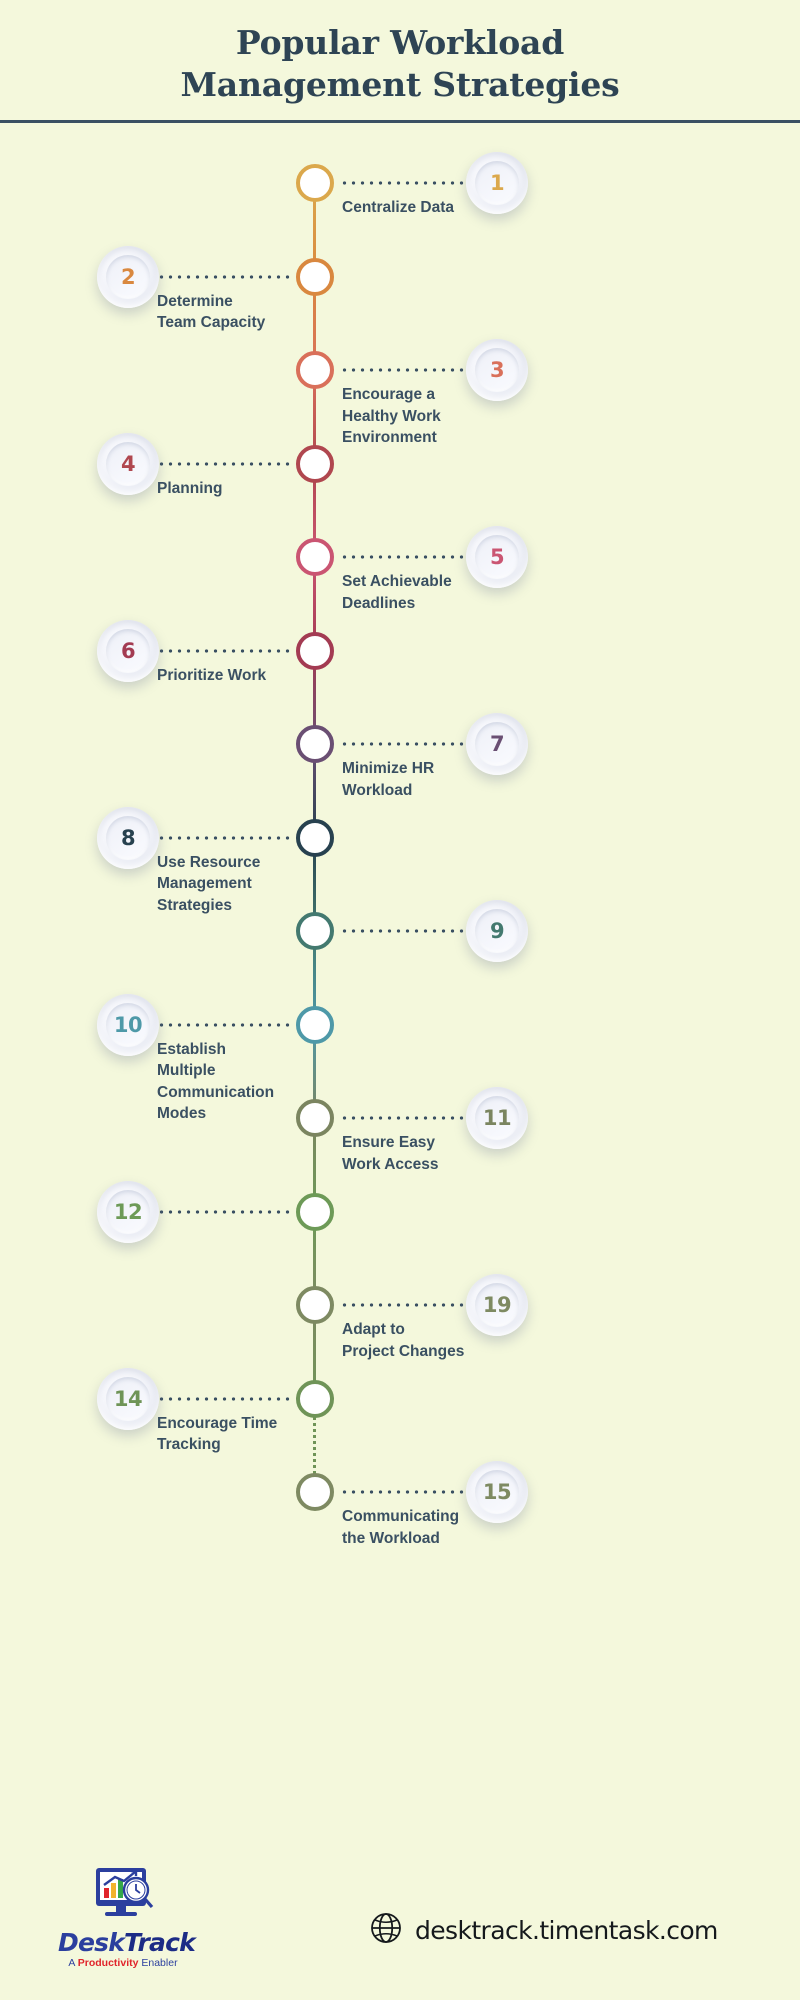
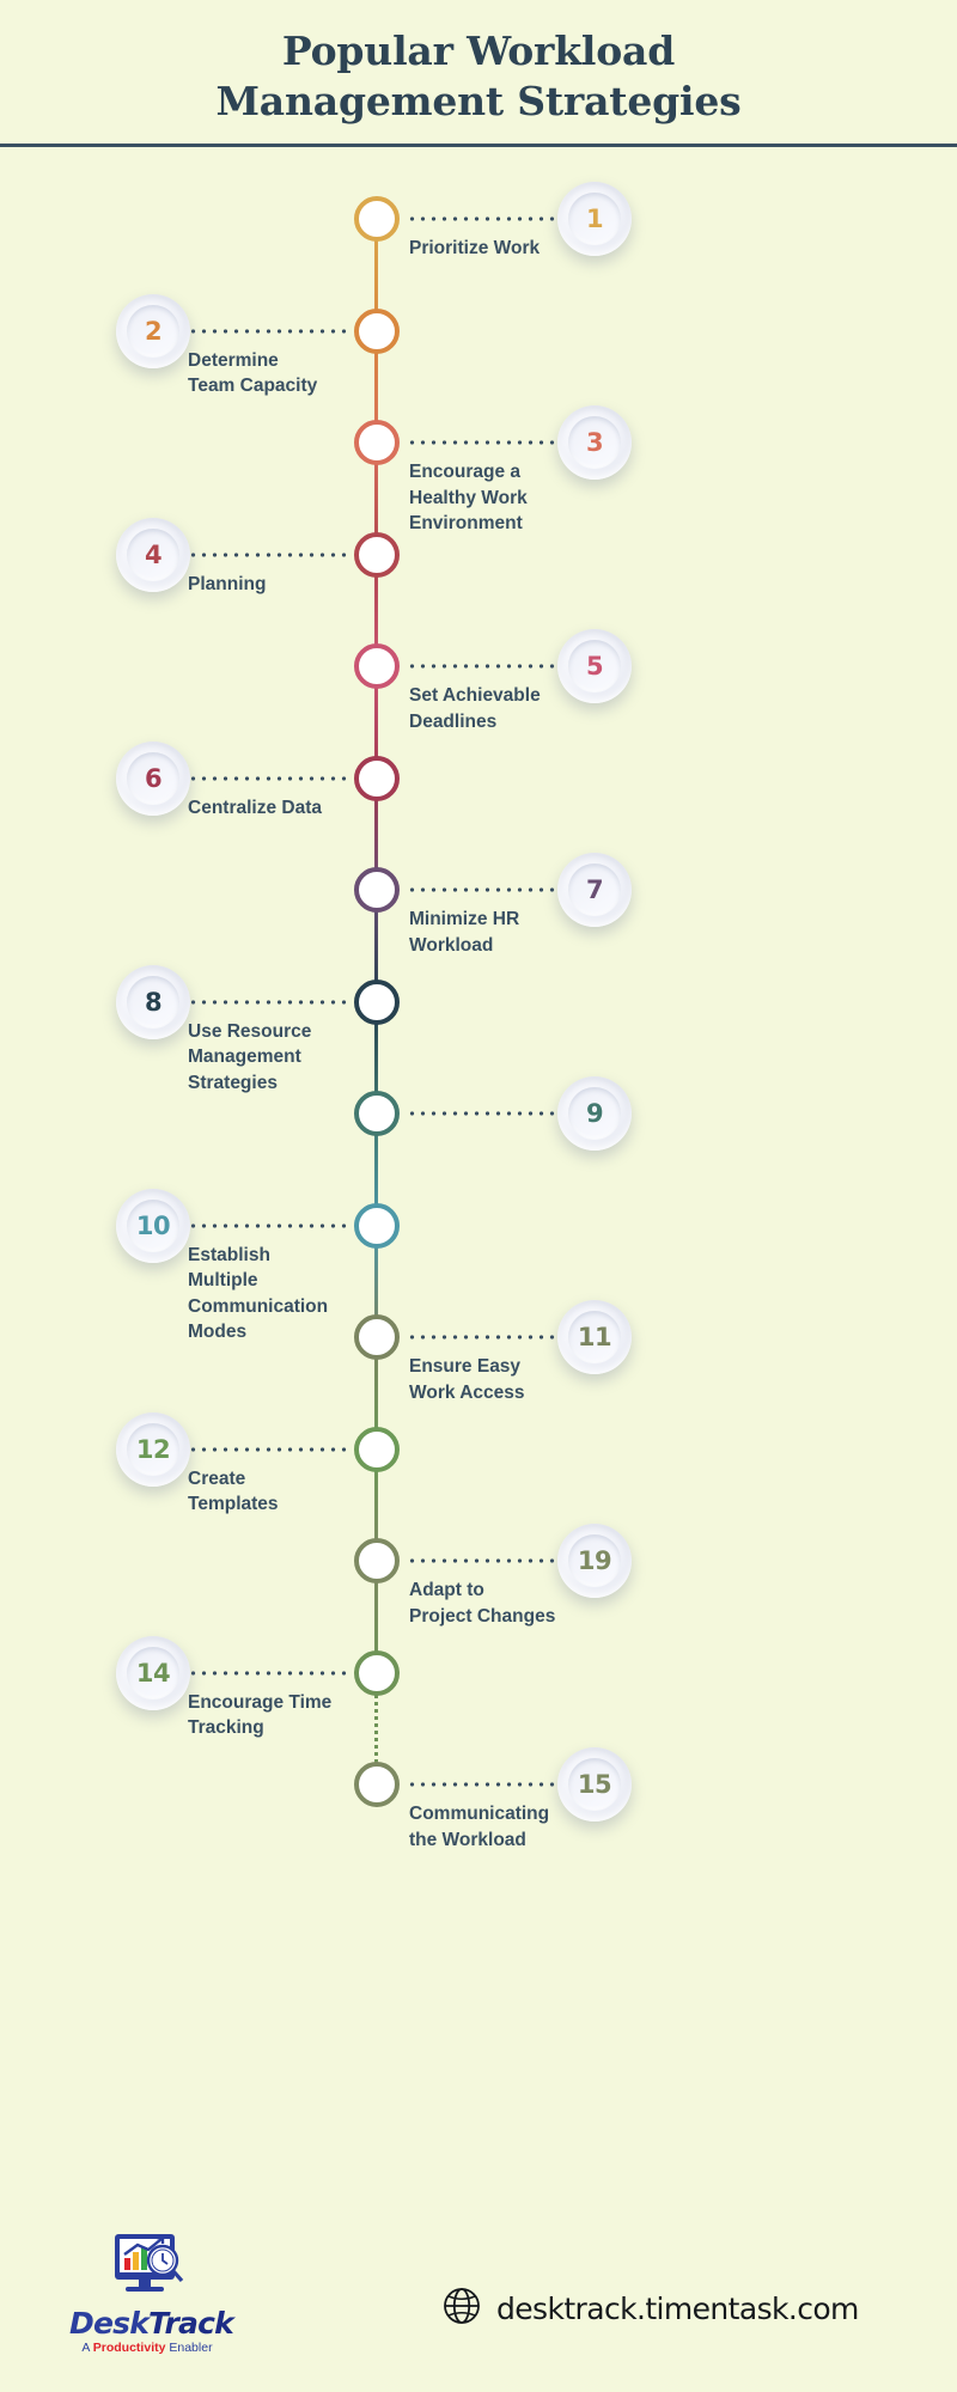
  Popular Workload
  Management Strategies
  1
- Centralize Data
+ Prioritize Work
  2
  Determine
  Team Capacity
  3
  Encourage a
  Healthy Work
  Environment
  4
  Planning
  5
  Set Achievable
  Deadlines
  6
- Prioritize Work
+ Centralize Data
  7
  Minimize HR
  Workload
  8
  Use Resource
  Management
  Strategies
  9
  10
  Establish
  Multiple
  Communication
  Modes
  11
  Ensure Easy
  Work Access
  12
+ Create
+ Templates
  19
  Adapt to
  Project Changes
  14
  Encourage Time
  Tracking
  15
  Communicating
  the Workload
  DeskTrack
  A Productivity Enabler
  desktrack.timentask.com
